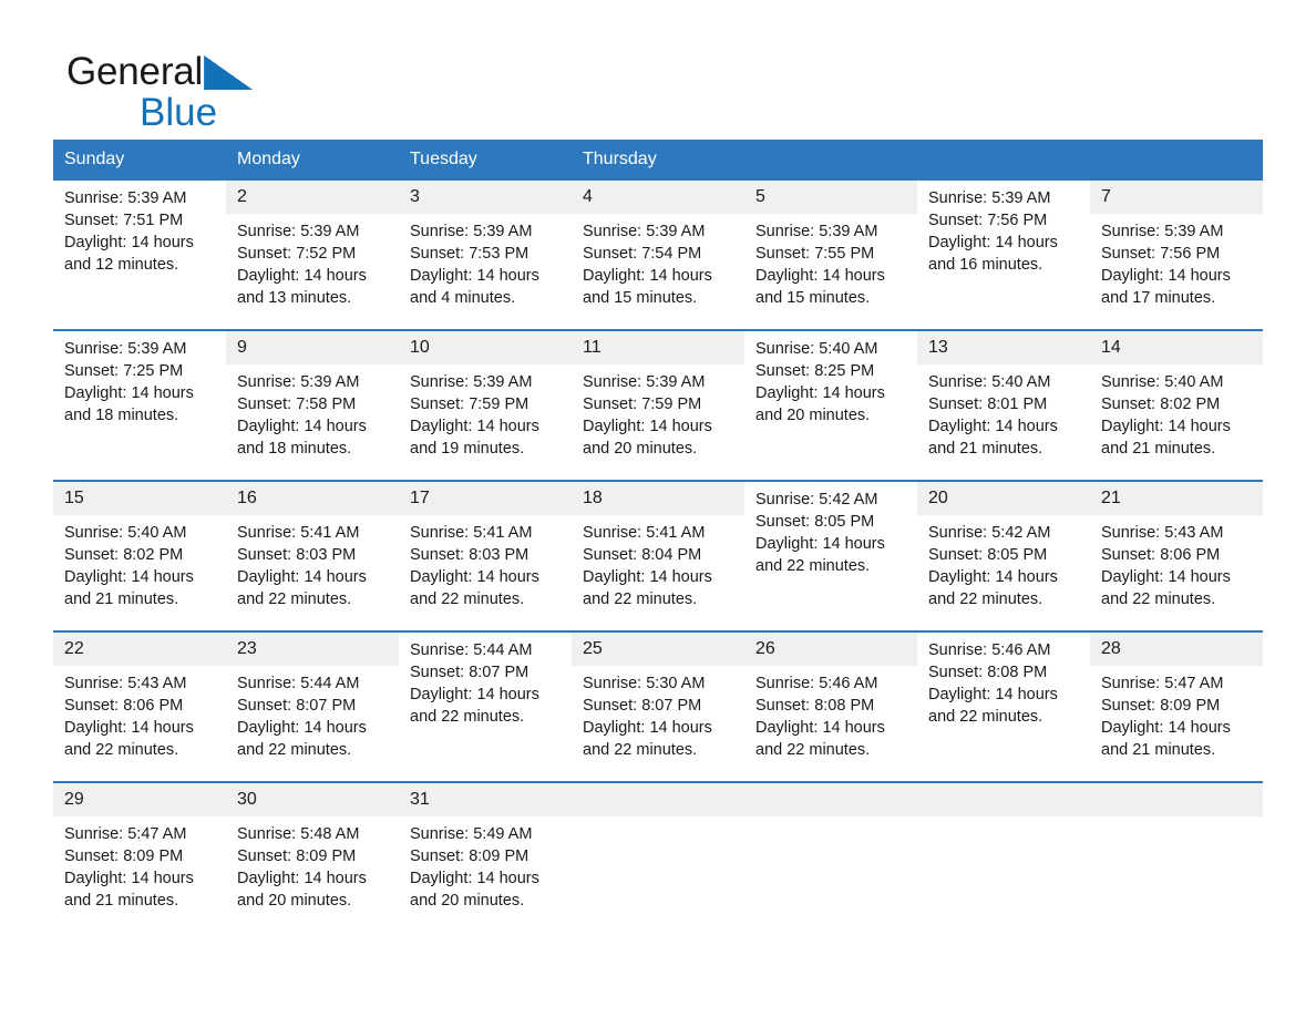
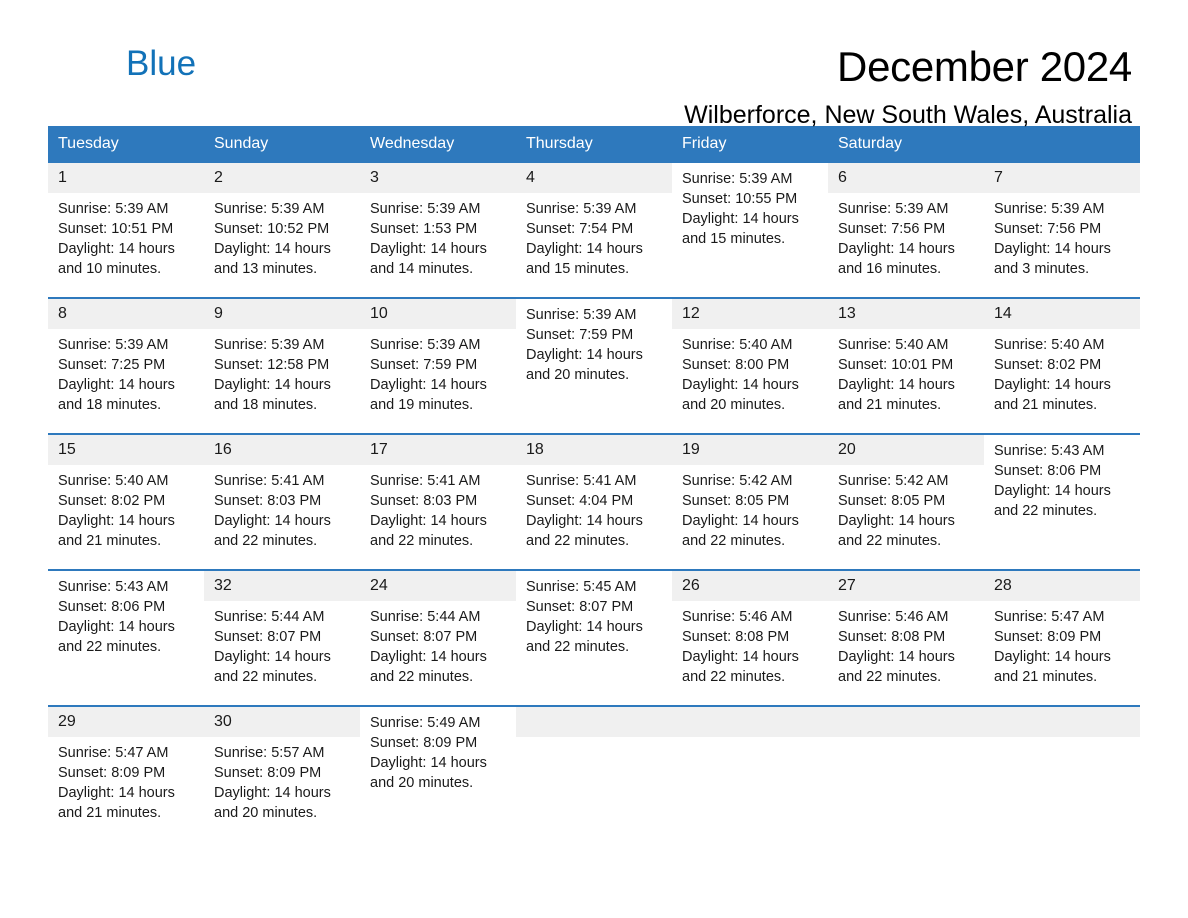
- General
  Blue
+ December 2024
+ Wilberforce, New South Wales, Australia
- Sunday
+ Tuesday
- Monday
- Tuesday
+ Sunday
+ Wednesday
  Thursday
+ Friday
+ Saturday
+ 1
  Sunrise: 5:39 AM
- Sunset: 7:51 PM
+ Sunset: 10:51 PM
  Daylight: 14 hours
- and 12 minutes.
+ and 10 minutes.
  2
  Sunrise: 5:39 AM
- Sunset: 7:52 PM
+ Sunset: 10:52 PM
  Daylight: 14 hours
  and 13 minutes.
  3
  Sunrise: 5:39 AM
- Sunset: 7:53 PM
+ Sunset: 1:53 PM
  Daylight: 14 hours
- and 4 minutes.
+ and 14 minutes.
  4
  Sunrise: 5:39 AM
  Sunset: 7:54 PM
  Daylight: 14 hours
  and 15 minutes.
- 5
  Sunrise: 5:39 AM
- Sunset: 7:55 PM
+ Sunset: 10:55 PM
  Daylight: 14 hours
  and 15 minutes.
+ 6
  Sunrise: 5:39 AM
  Sunset: 7:56 PM
  Daylight: 14 hours
  and 16 minutes.
  7
  Sunrise: 5:39 AM
  Sunset: 7:56 PM
  Daylight: 14 hours
- and 17 minutes.
+ and 3 minutes.
+ 8
  Sunrise: 5:39 AM
  Sunset: 7:25 PM
  Daylight: 14 hours
  and 18 minutes.
  9
  Sunrise: 5:39 AM
- Sunset: 7:58 PM
+ Sunset: 12:58 PM
  Daylight: 14 hours
  and 18 minutes.
  10
  Sunrise: 5:39 AM
  Sunset: 7:59 PM
  Daylight: 14 hours
  and 19 minutes.
- 11
  Sunrise: 5:39 AM
  Sunset: 7:59 PM
  Daylight: 14 hours
  and 20 minutes.
+ 12
  Sunrise: 5:40 AM
- Sunset: 8:25 PM
+ Sunset: 8:00 PM
  Daylight: 14 hours
  and 20 minutes.
  13
  Sunrise: 5:40 AM
- Sunset: 8:01 PM
+ Sunset: 10:01 PM
  Daylight: 14 hours
  and 21 minutes.
  14
  Sunrise: 5:40 AM
  Sunset: 8:02 PM
  Daylight: 14 hours
  and 21 minutes.
  15
  Sunrise: 5:40 AM
  Sunset: 8:02 PM
  Daylight: 14 hours
  and 21 minutes.
  16
  Sunrise: 5:41 AM
  Sunset: 8:03 PM
  Daylight: 14 hours
  and 22 minutes.
  17
  Sunrise: 5:41 AM
  Sunset: 8:03 PM
  Daylight: 14 hours
  and 22 minutes.
  18
  Sunrise: 5:41 AM
- Sunset: 8:04 PM
+ Sunset: 4:04 PM
  Daylight: 14 hours
  and 22 minutes.
+ 19
  Sunrise: 5:42 AM
  Sunset: 8:05 PM
  Daylight: 14 hours
  and 22 minutes.
  20
  Sunrise: 5:42 AM
  Sunset: 8:05 PM
  Daylight: 14 hours
  and 22 minutes.
- 21
  Sunrise: 5:43 AM
  Sunset: 8:06 PM
  Daylight: 14 hours
  and 22 minutes.
- 22
  Sunrise: 5:43 AM
  Sunset: 8:06 PM
  Daylight: 14 hours
  and 22 minutes.
- 23
+ 32
  Sunrise: 5:44 AM
  Sunset: 8:07 PM
  Daylight: 14 hours
  and 22 minutes.
+ 24
  Sunrise: 5:44 AM
  Sunset: 8:07 PM
  Daylight: 14 hours
  and 22 minutes.
- 25
- Sunrise: 5:30 AM
+ Sunrise: 5:45 AM
  Sunset: 8:07 PM
  Daylight: 14 hours
  and 22 minutes.
  26
  Sunrise: 5:46 AM
  Sunset: 8:08 PM
  Daylight: 14 hours
  and 22 minutes.
+ 27
  Sunrise: 5:46 AM
  Sunset: 8:08 PM
  Daylight: 14 hours
  and 22 minutes.
  28
  Sunrise: 5:47 AM
  Sunset: 8:09 PM
  Daylight: 14 hours
  and 21 minutes.
  29
  Sunrise: 5:47 AM
  Sunset: 8:09 PM
  Daylight: 14 hours
  and 21 minutes.
  30
- Sunrise: 5:48 AM
+ Sunrise: 5:57 AM
  Sunset: 8:09 PM
  Daylight: 14 hours
  and 20 minutes.
- 31
  Sunrise: 5:49 AM
  Sunset: 8:09 PM
  Daylight: 14 hours
  and 20 minutes.
